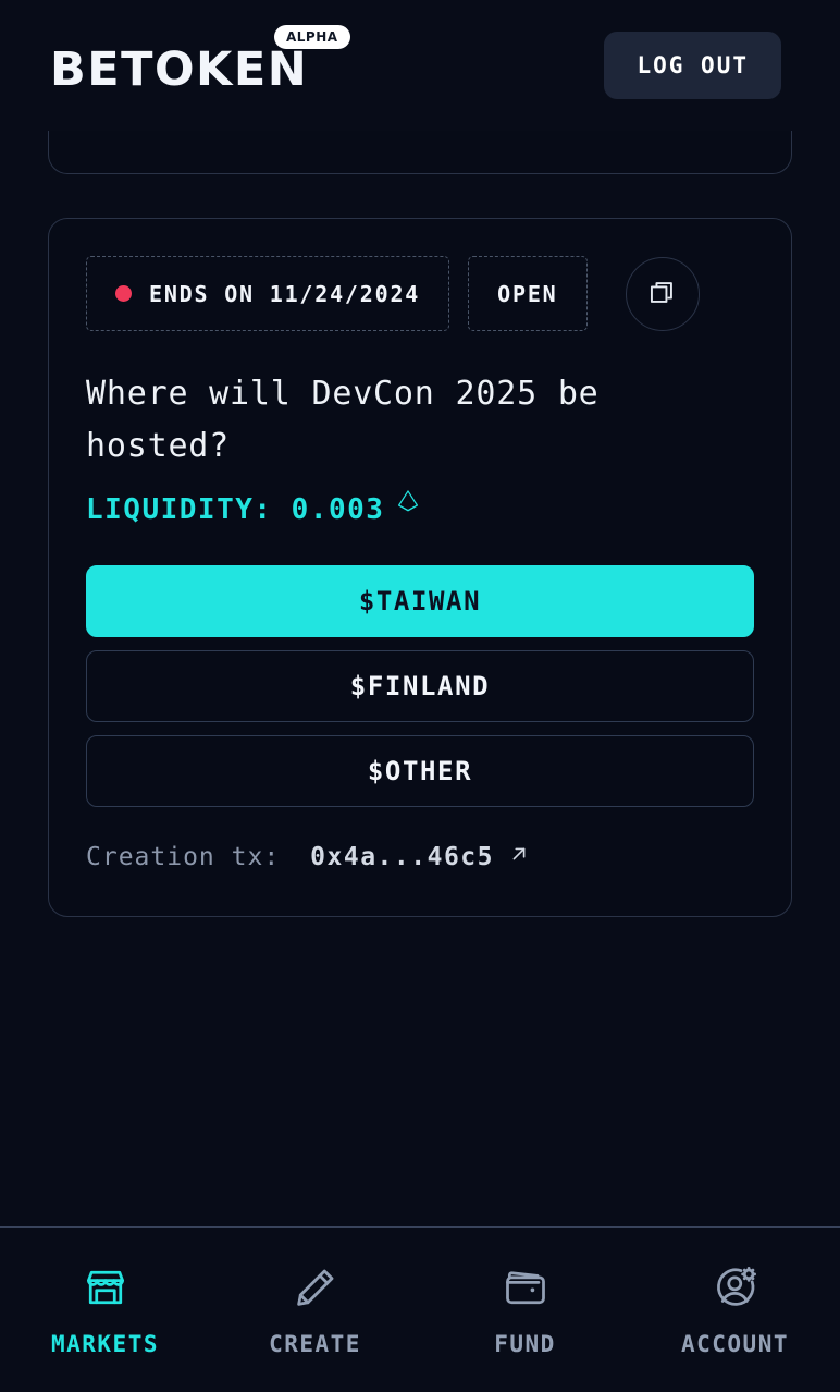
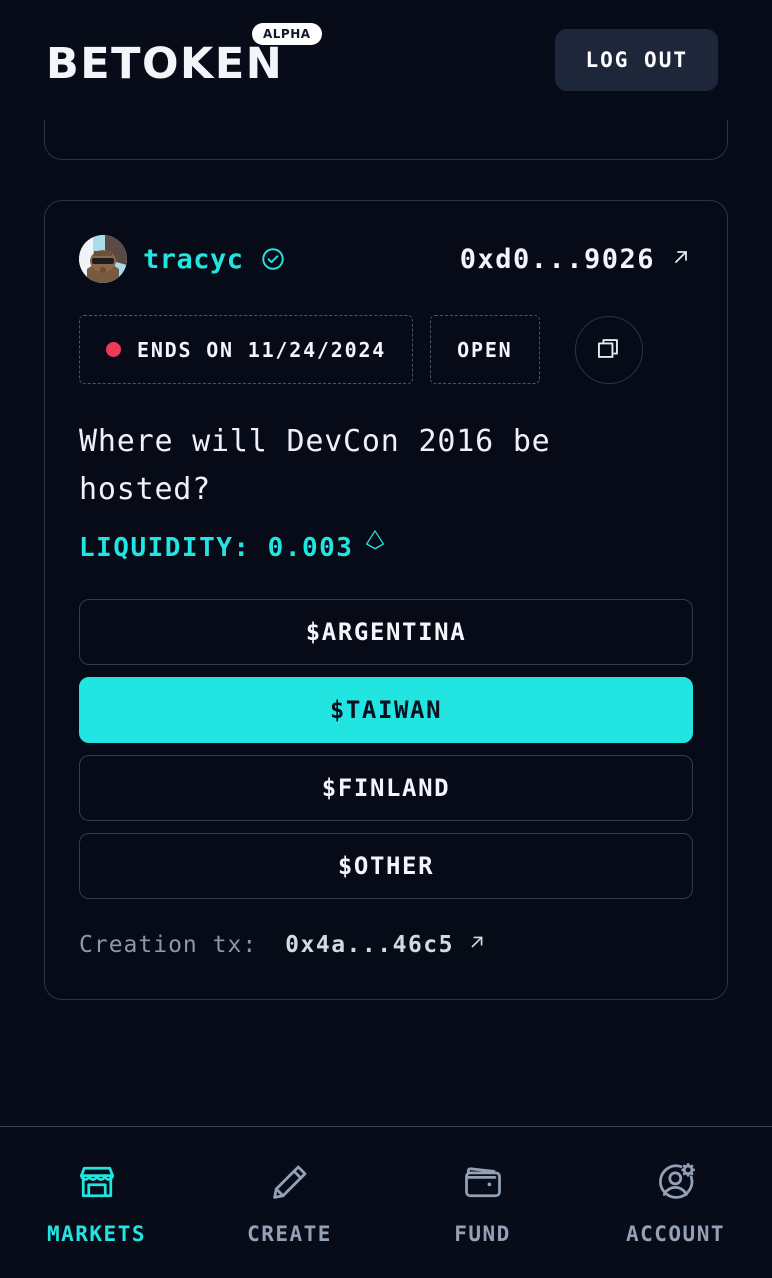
  BETOKEN
  ALPHA
  LOG OUT
+ tracyc
+ 0xd0...9026
  ENDS ON 11/24/2024
  OPEN
- Where will DevCon 2025 be hosted?
+ Where will DevCon 2016 be hosted?
  LIQUIDITY: 0.003
+ $ARGENTINA
  $TAIWAN
  $FINLAND
  $OTHER
  Creation tx:
  0x4a...46c5
  MARKETS
  CREATE
  FUND
  ACCOUNT
